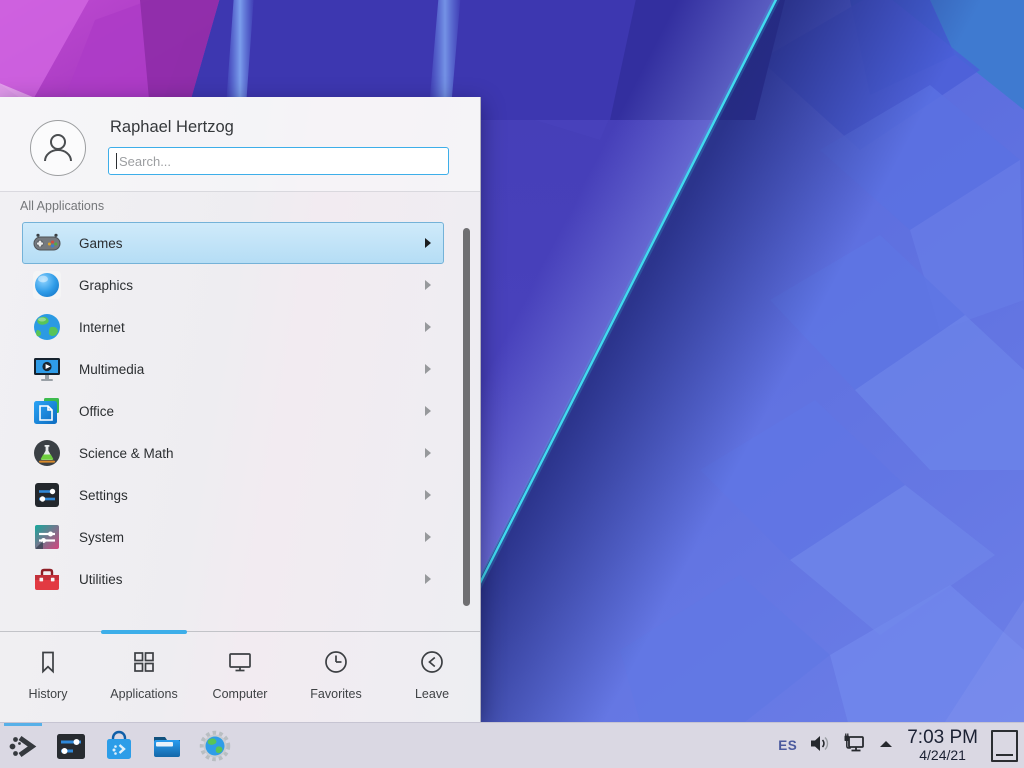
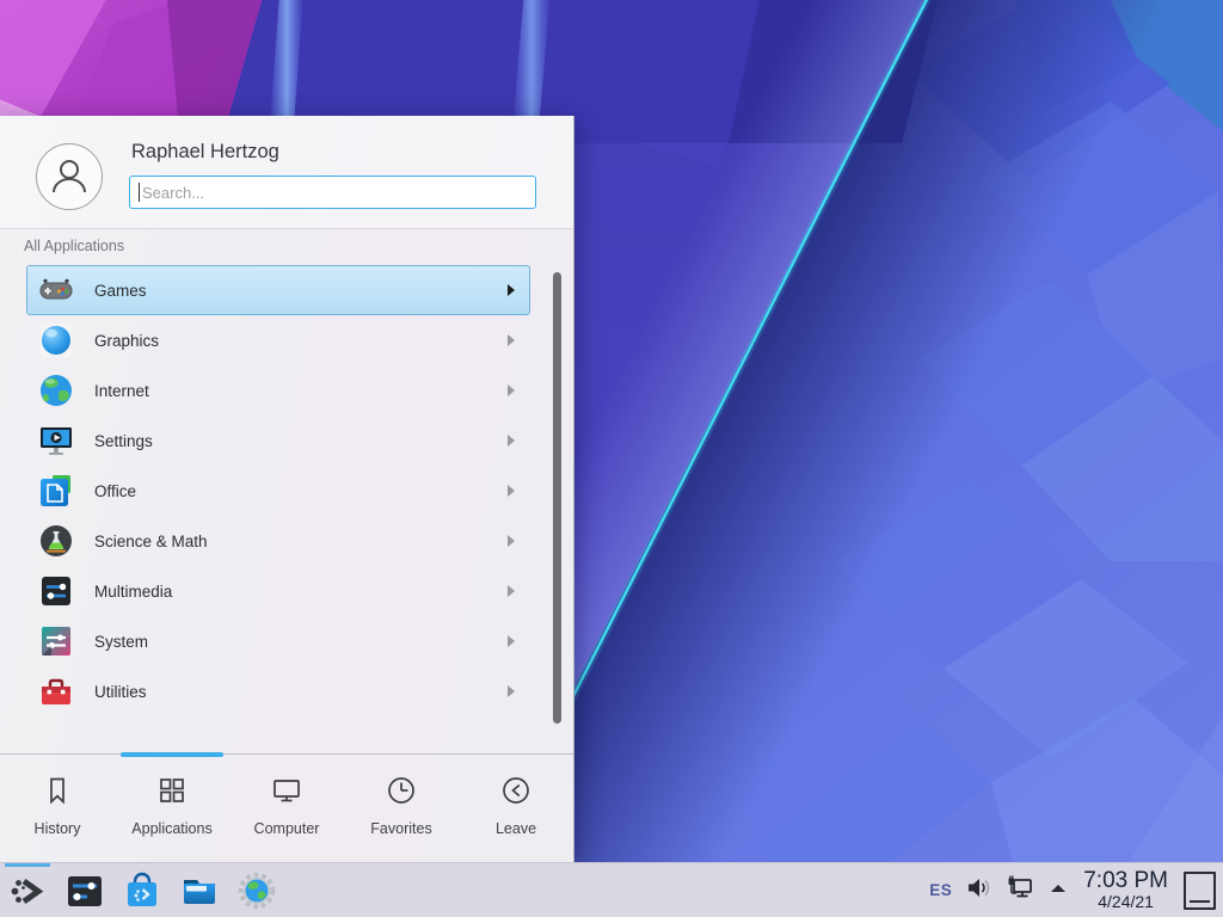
  Raphael Hertzog
  Search...
  All Applications
  Games
  Graphics
  Internet
- Multimedia
+ Settings
  Office
  Science & Math
- Settings
+ Multimedia
  System
  Utilities
  History
  Applications
  Computer
  Favorites
  Leave
  ES
  7:03 PM
  4/24/21
